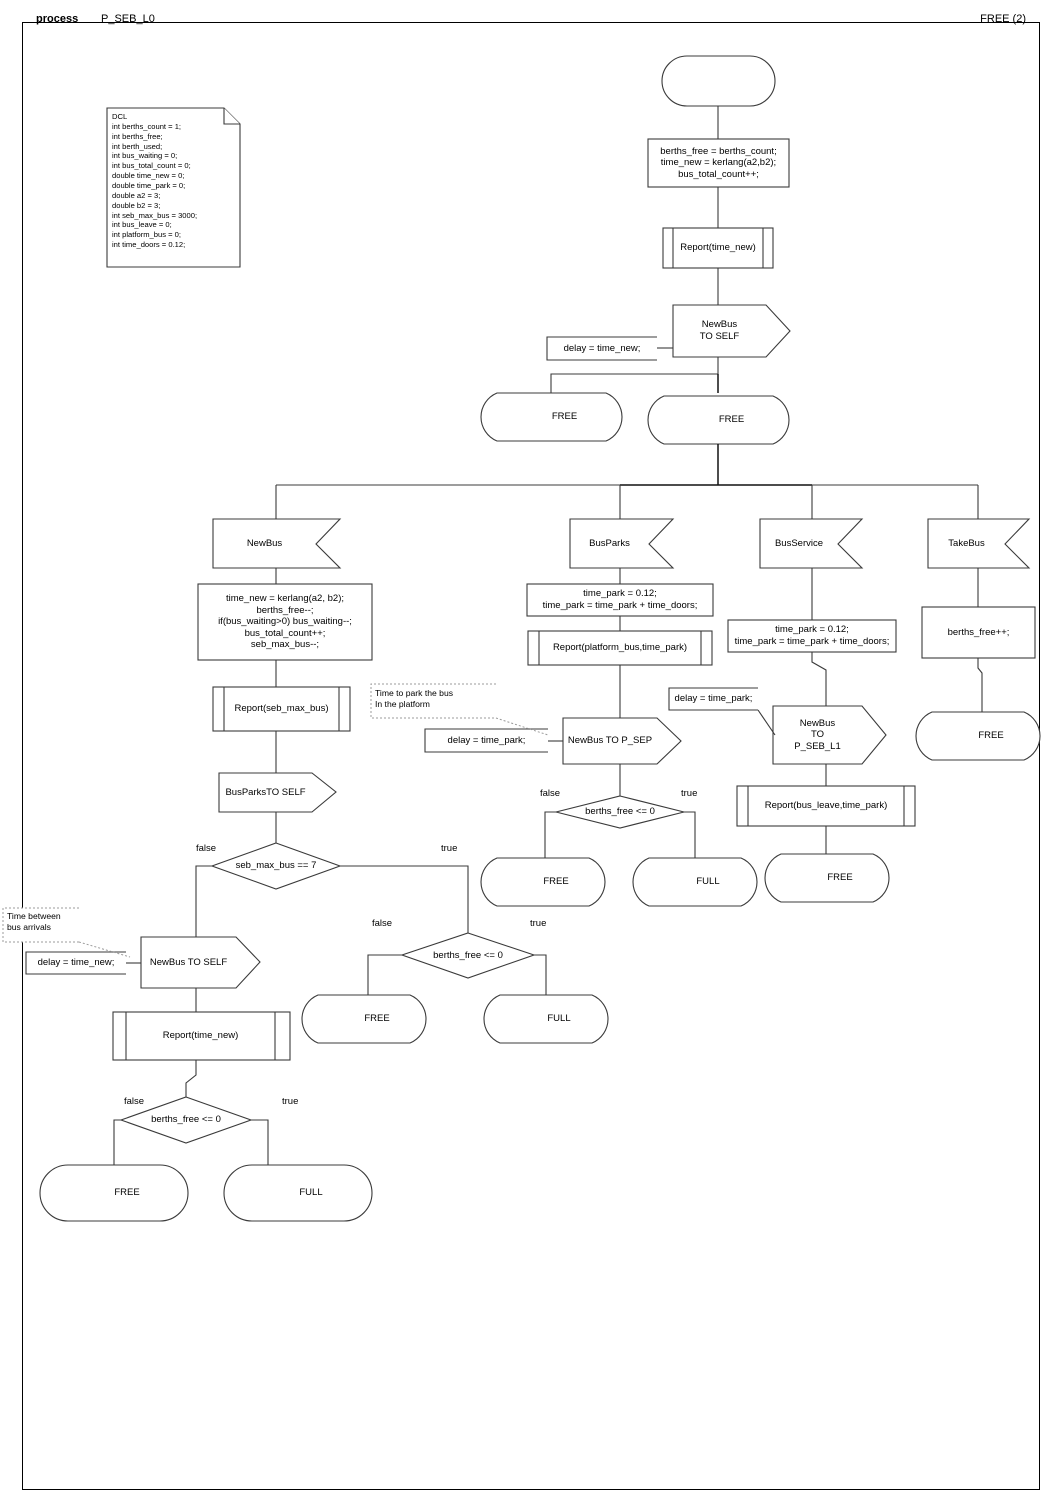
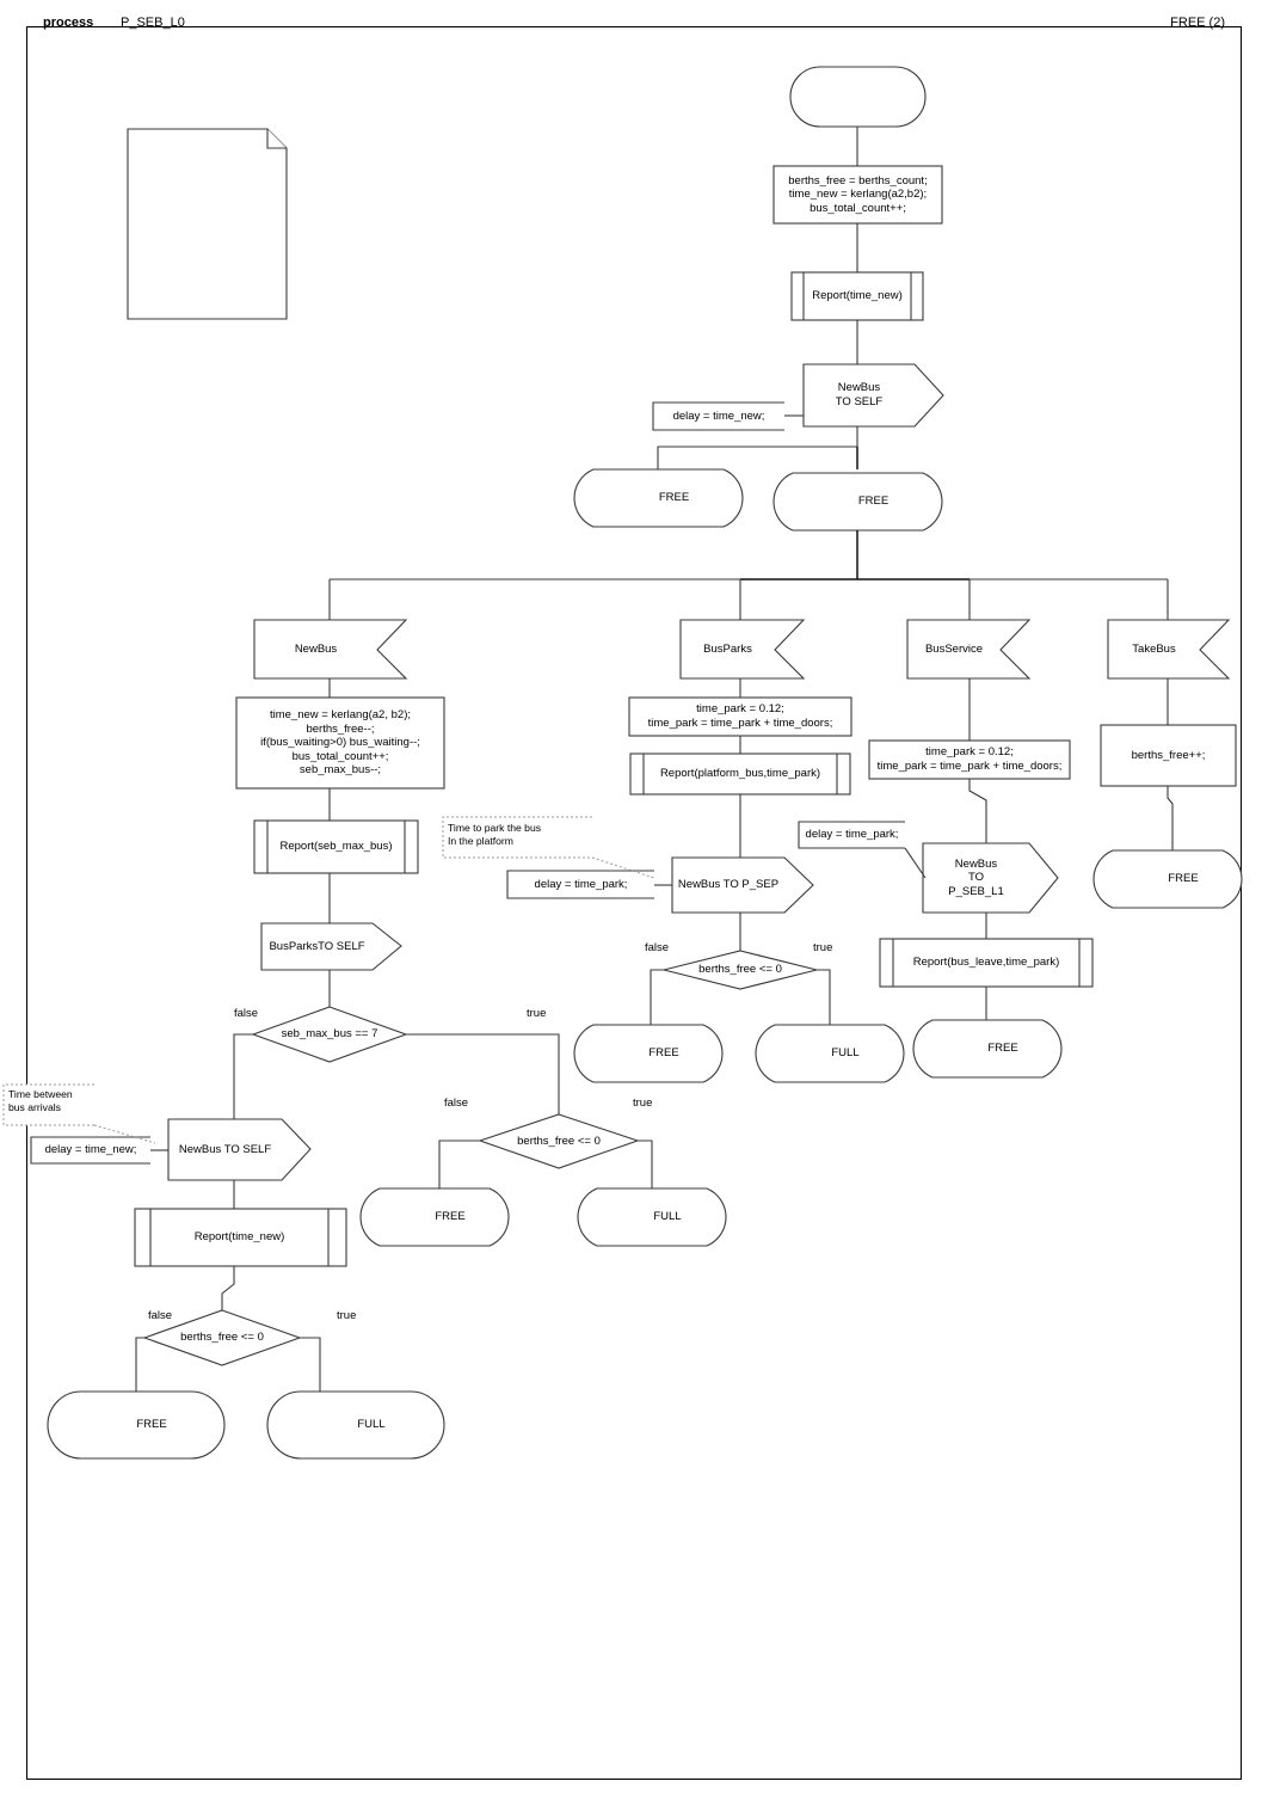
  process
  P_SEB_L0
  FREE (2)
- DCL
- int berths_count = 1;
- int berths_free;
- int berth_used;
- int bus_waiting = 0;
- int bus_total_count = 0;
- double time_new = 0;
- double time_park = 0;
- double a2 = 3;
- double b2 = 3;
- int seb_max_bus = 3000;
- int bus_leave = 0;
- int platform_bus = 0;
- int time_doors = 0.12;
  berths_free = berths_count;
  time_new = kerlang(a2,b2);
  bus_total_count++;
  Report(time_new)
  NewBus
  TO SELF
  delay = time_new;
  FREE
  FREE
  NewBus
  BusParks
  BusService
  TakeBus
  time_new = kerlang(a2, b2);
  berths_free--;
  if(bus_waiting>0) bus_waiting--;
  bus_total_count++;
  seb_max_bus--;
  Report(seb_max_bus)
  BusParksTO SELF
  seb_max_bus == 7
  false
  true
  Time between
  bus arrivals
  delay = time_new;
  NewBus TO SELF
  Report(time_new)
  berths_free <= 0
  false
  true
  FREE
  FULL
  berths_free <= 0
  false
  true
  FREE
  FULL
  time_park = 0.12;
  time_park = time_park + time_doors;
  Report(platform_bus,time_park)
  Time to park the bus
  In the platform
  delay = time_park;
  NewBus TO P_SEP
  berths_free <= 0
  false
  true
  FREE
  FULL
  time_park = 0.12;
  time_park = time_park + time_doors;
  delay = time_park;
  NewBus
  TO
  P_SEB_L1
  Report(bus_leave,time_park)
  FREE
  berths_free++;
  FREE
